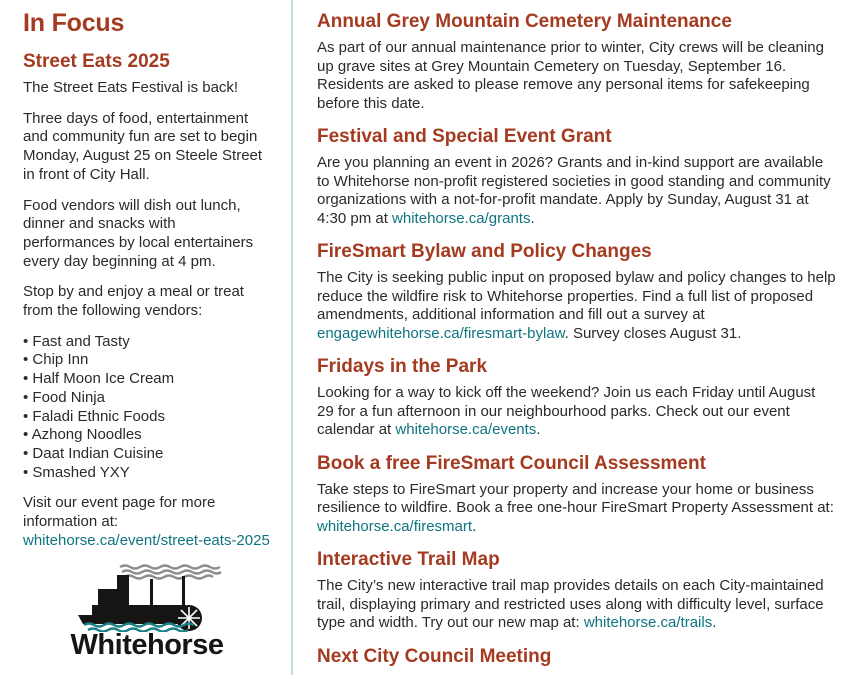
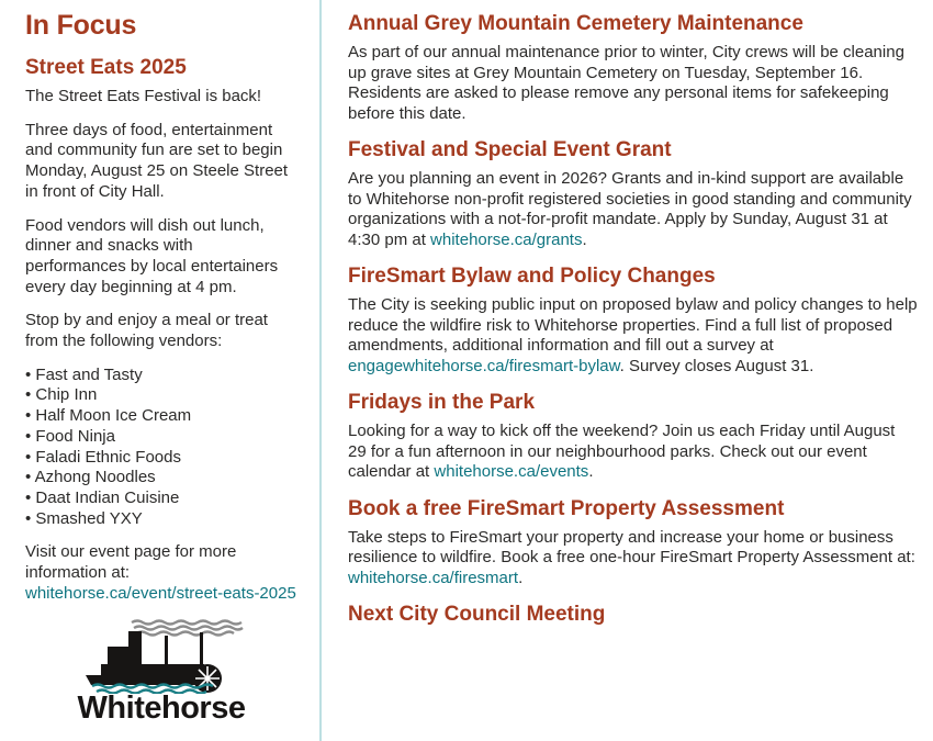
  In Focus
  Street Eats 2025
  The Street Eats Festival is back!
  Three days of food, entertainment and community fun are set to begin Monday, August 25 on Steele Street in front of City Hall.
  Food vendors will dish out lunch, dinner and snacks with performances by local entertainers every day beginning at 4 pm.
  Stop by and enjoy a meal or treat from the following vendors:
  Fast and Tasty
  Chip Inn
  Half Moon Ice Cream
  Food Ninja
  Faladi Ethnic Foods
  Azhong Noodles
  Daat Indian Cuisine
  Smashed YXY
  Visit our event page for more information at: whitehorse.ca/event/street-eats-2025
  Whitehorse
  Annual Grey Mountain Cemetery Maintenance
  As part of our annual maintenance prior to winter, City crews will be cleaning up grave sites at Grey Mountain Cemetery on Tuesday, September 16. Residents are asked to please remove any personal items for safekeeping before this date.
  Festival and Special Event Grant
  Are you planning an event in 2026? Grants and in-kind support are available to Whitehorse non-profit registered societies in good standing and community organizations with a not-for-profit mandate. Apply by Sunday, August 31 at 4:30 pm at whitehorse.ca/grants.
  FireSmart Bylaw and Policy Changes
  The City is seeking public input on proposed bylaw and policy changes to help reduce the wildfire risk to Whitehorse properties. Find a full list of proposed amendments, additional information and fill out a survey at engagewhitehorse.ca/firesmart-bylaw. Survey closes August 31.
  Fridays in the Park
  Looking for a way to kick off the weekend? Join us each Friday until August 29 for a fun afternoon in our neighbourhood parks. Check out our event calendar at whitehorse.ca/events.
- Book a free FireSmart Council Assessment
+ Book a free FireSmart Property Assessment
  Take steps to FireSmart your property and increase your home or business resilience to wildfire. Book a free one-hour FireSmart Property Assessment at: whitehorse.ca/firesmart.
- Interactive Trail Map
- The City’s new interactive trail map provides details on each City-maintained trail, displaying primary and restricted uses along with difficulty level, surface type and width. Try out our new map at: whitehorse.ca/trails.
  Next City Council Meeting
